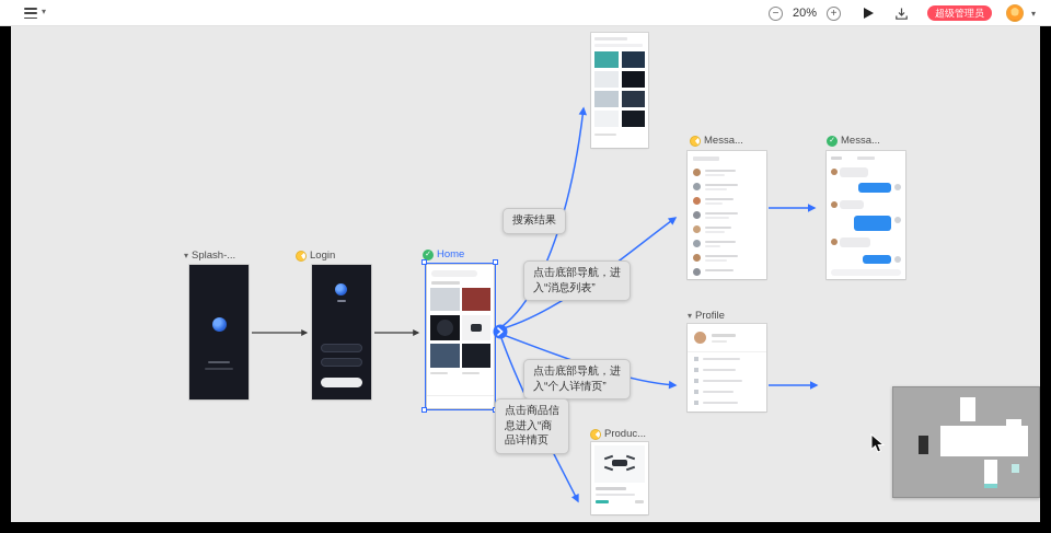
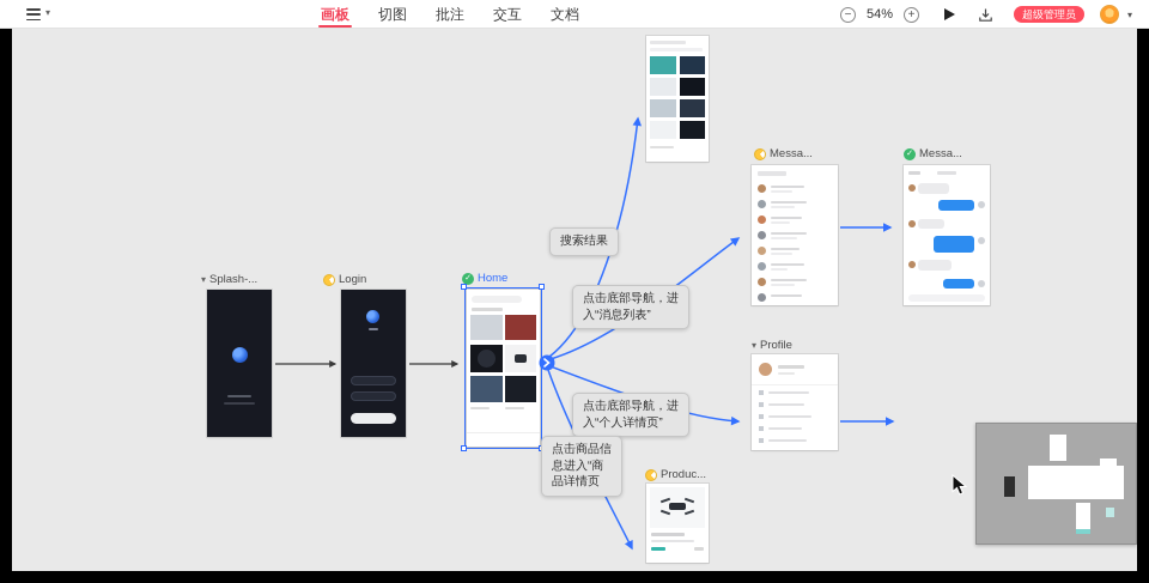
  ▾
+ 画板
+ 切图
+ 批注
+ 交互
+ 文档
  −
- 20%
+ 54%
  +
  超级管理员
  ▾
  ▾
  Splash-...
  Login
  Home
  Messa...
  Messa...
  ▾
  Profile
  Produc...
  搜索结果
  点击底部导航，进
  入“消息列表”
  点击底部导航，进
  入“个人详情页”
  点击商品信
  息进入“商
  品详情页
